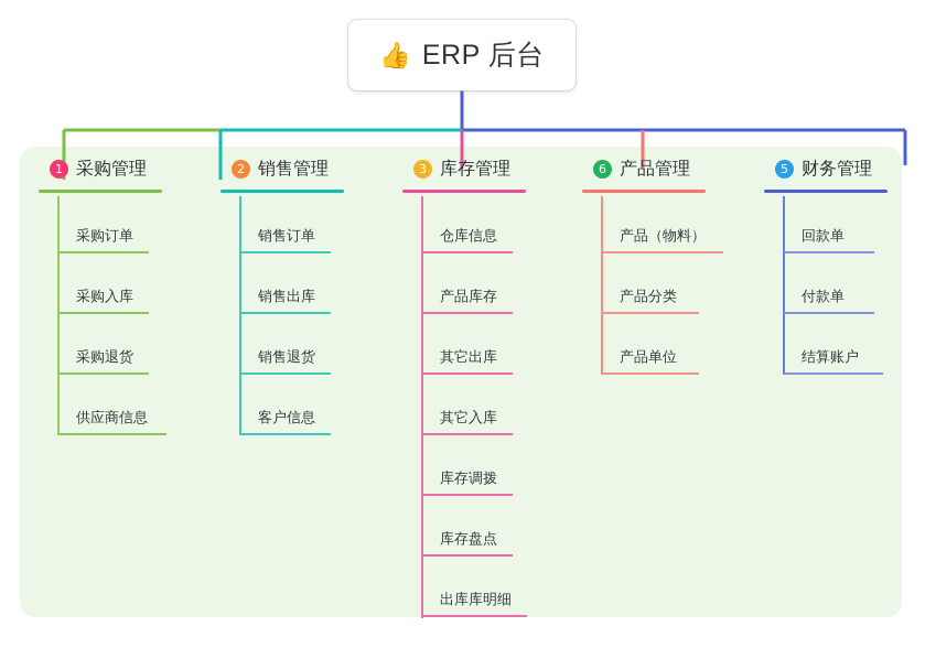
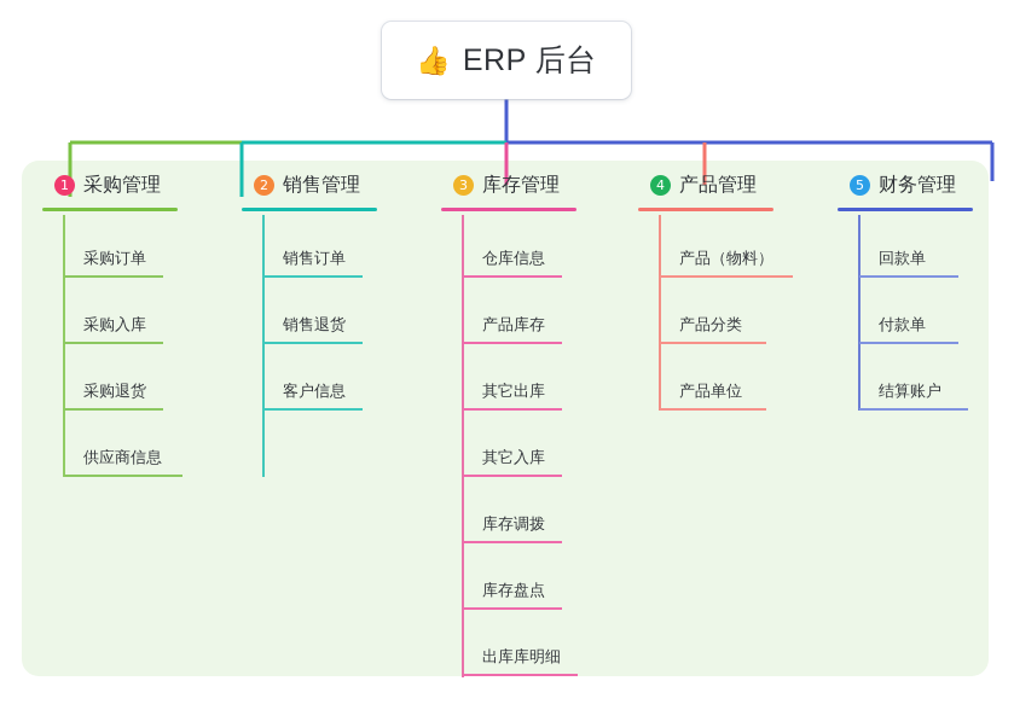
  1
  采购管理
  采购订单
  采购入库
  采购退货
  供应商信息
  2
  销售管理
  销售订单
- 销售出库
  销售退货
  客户信息
  3
  库存管理
  仓库信息
  产品库存
  其它出库
  其它入库
  库存调拨
  库存盘点
  出库库明细
- 6
+ 4
  产品管理
  产品（物料）
  产品分类
  产品单位
  5
  财务管理
  回款单
  付款单
  结算账户
  👍
  ERP 后台
